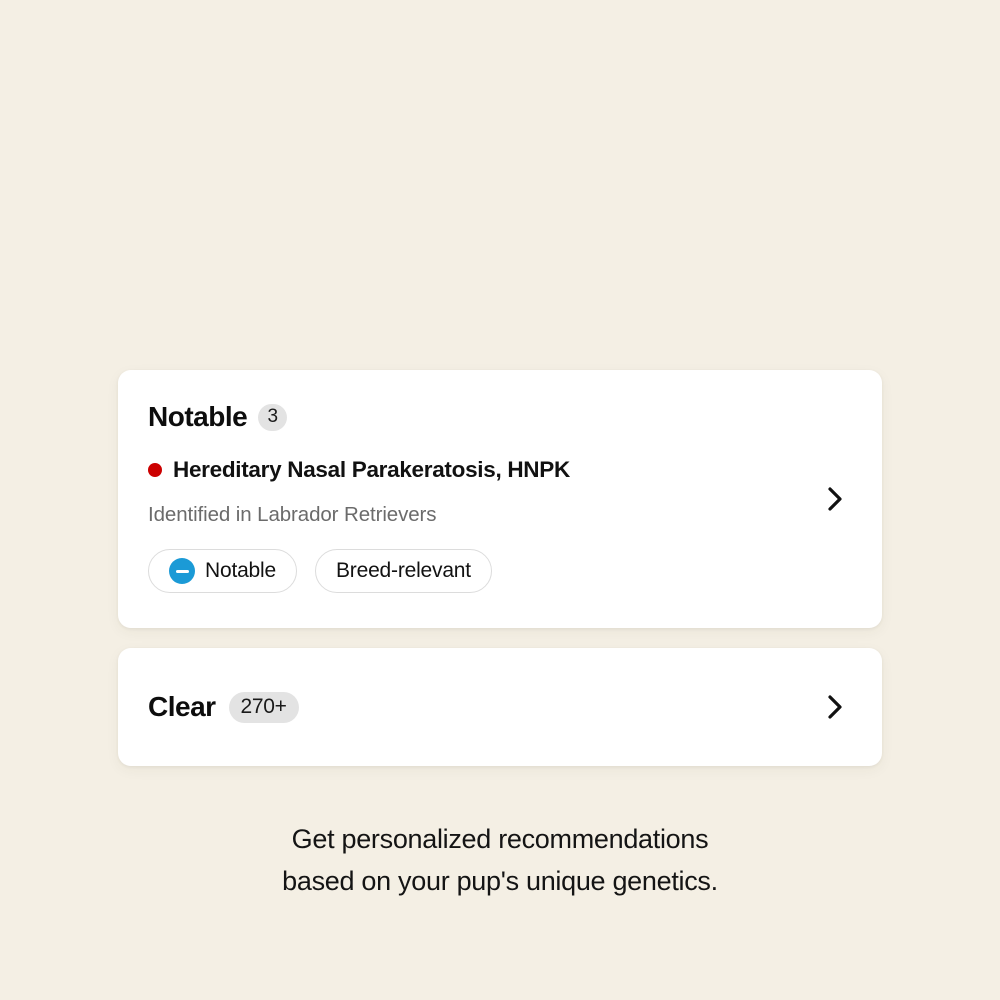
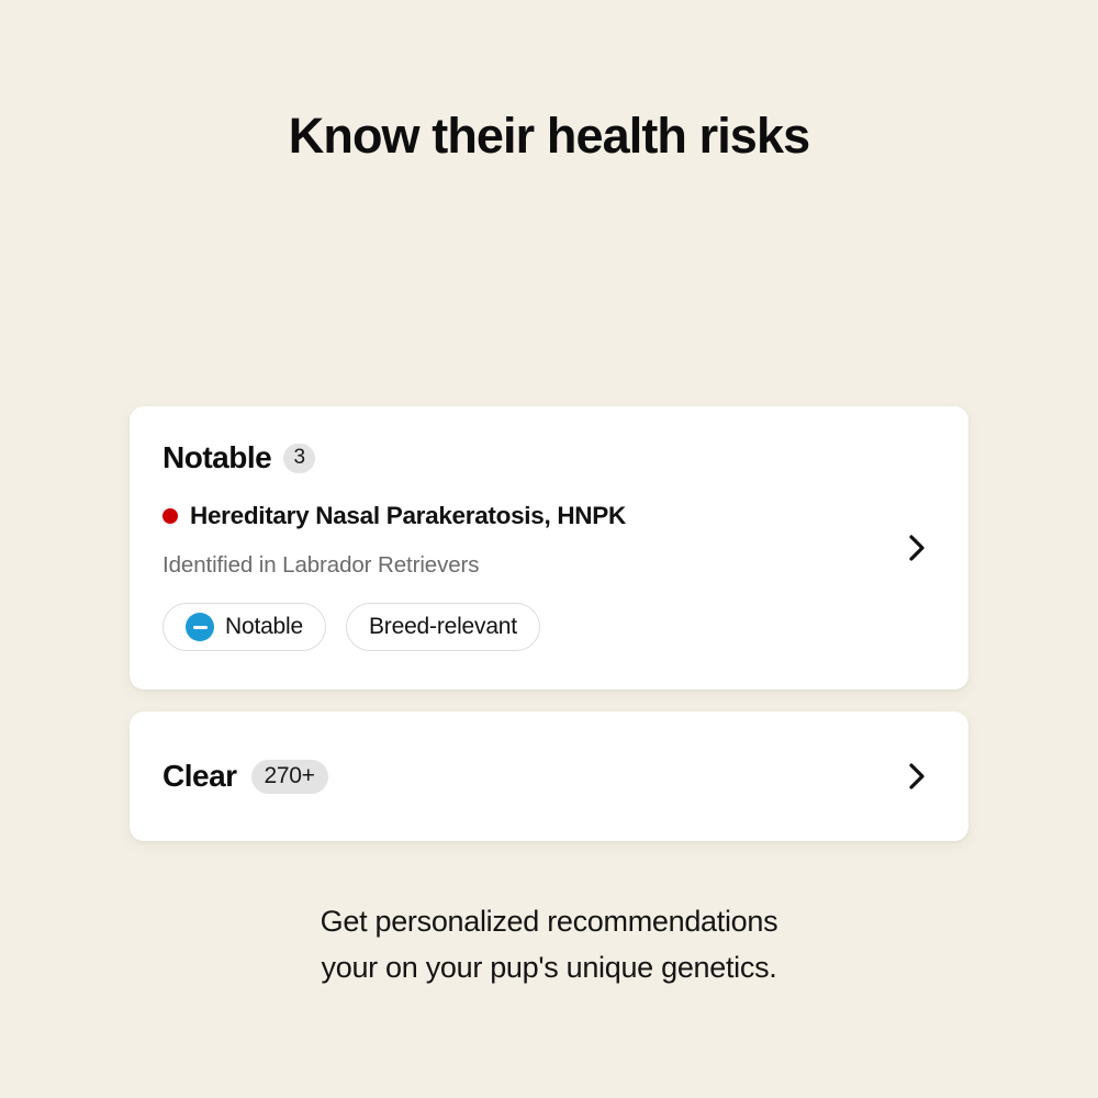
+ Know their health risks
  Notable
  3
  Hereditary Nasal Parakeratosis, HNPK
  Identified in Labrador Retrievers
  Notable
  Breed-relevant
  Clear
  270+
  Get personalized recommendations
- based on your pup's unique genetics.
+ your on your pup's unique genetics.
